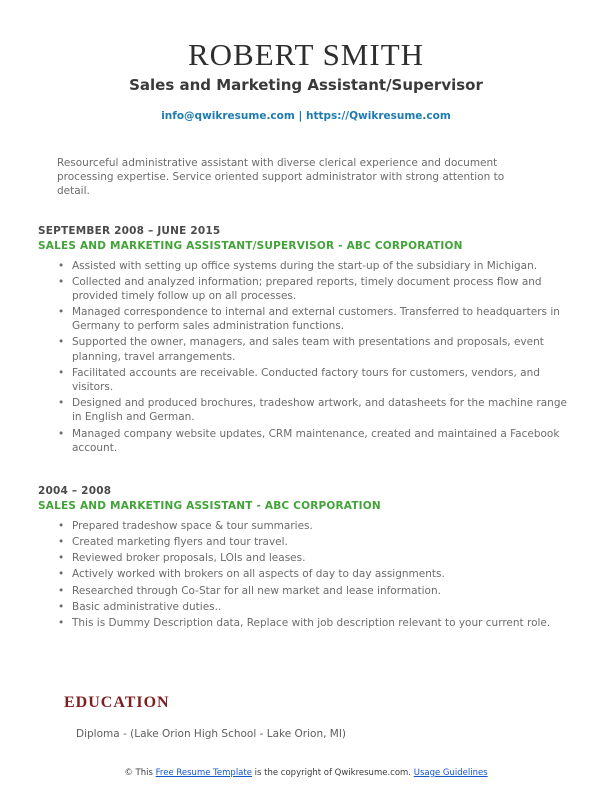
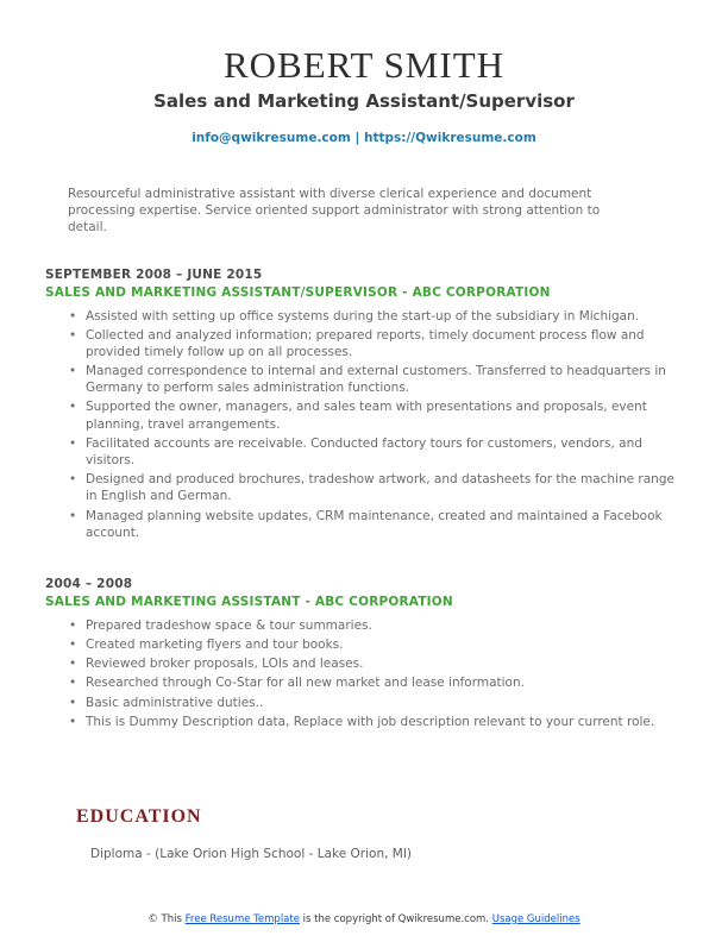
  ROBERT SMITH
  Sales and Marketing Assistant/Supervisor
  info@qwikresume.com | https://Qwikresume.com
  Resourceful administrative assistant with diverse clerical experience and document processing expertise. Service oriented support administrator with strong attention to detail.
  SEPTEMBER 2008 – JUNE 2015
  SALES AND MARKETING ASSISTANT/SUPERVISOR - ABC CORPORATION
  Assisted with setting up office systems during the start-up of the subsidiary in Michigan.
  Collected and analyzed information; prepared reports, timely document process flow and provided timely follow up on all processes.
  Managed correspondence to internal and external customers. Transferred to headquarters in Germany to perform sales administration functions.
  Supported the owner, managers, and sales team with presentations and proposals, event planning, travel arrangements.
  Facilitated accounts are receivable. Conducted factory tours for customers, vendors, and visitors.
  Designed and produced brochures, tradeshow artwork, and datasheets for the machine range in English and German.
- Managed company website updates, CRM maintenance, created and maintained a Facebook account.
+ Managed planning website updates, CRM maintenance, created and maintained a Facebook account.
  2004 – 2008
  SALES AND MARKETING ASSISTANT - ABC CORPORATION
  Prepared tradeshow space & tour summaries.
- Created marketing flyers and tour travel.
+ Created marketing flyers and tour books.
  Reviewed broker proposals, LOIs and leases.
- Actively worked with brokers on all aspects of day to day assignments.
  Researched through Co-Star for all new market and lease information.
  Basic administrative duties..
  This is Dummy Description data, Replace with job description relevant to your current role.
  EDUCATION
  Diploma - (Lake Orion High School - Lake Orion, MI)
  © This Free Resume Template is the copyright of Qwikresume.com. Usage Guidelines
